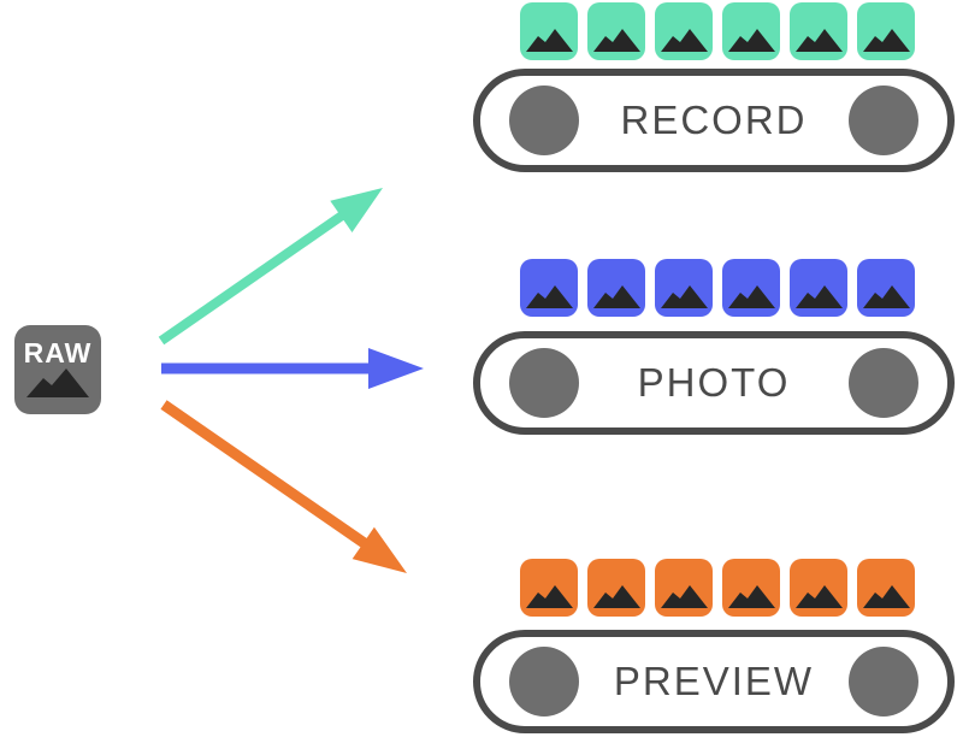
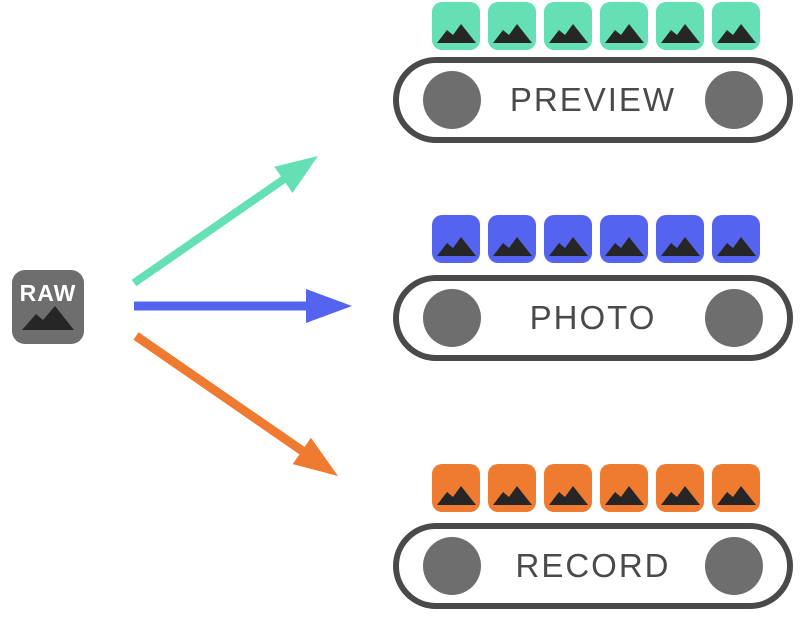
  RAW
- RECORD
+ PREVIEW
  PHOTO
- PREVIEW
+ RECORD
